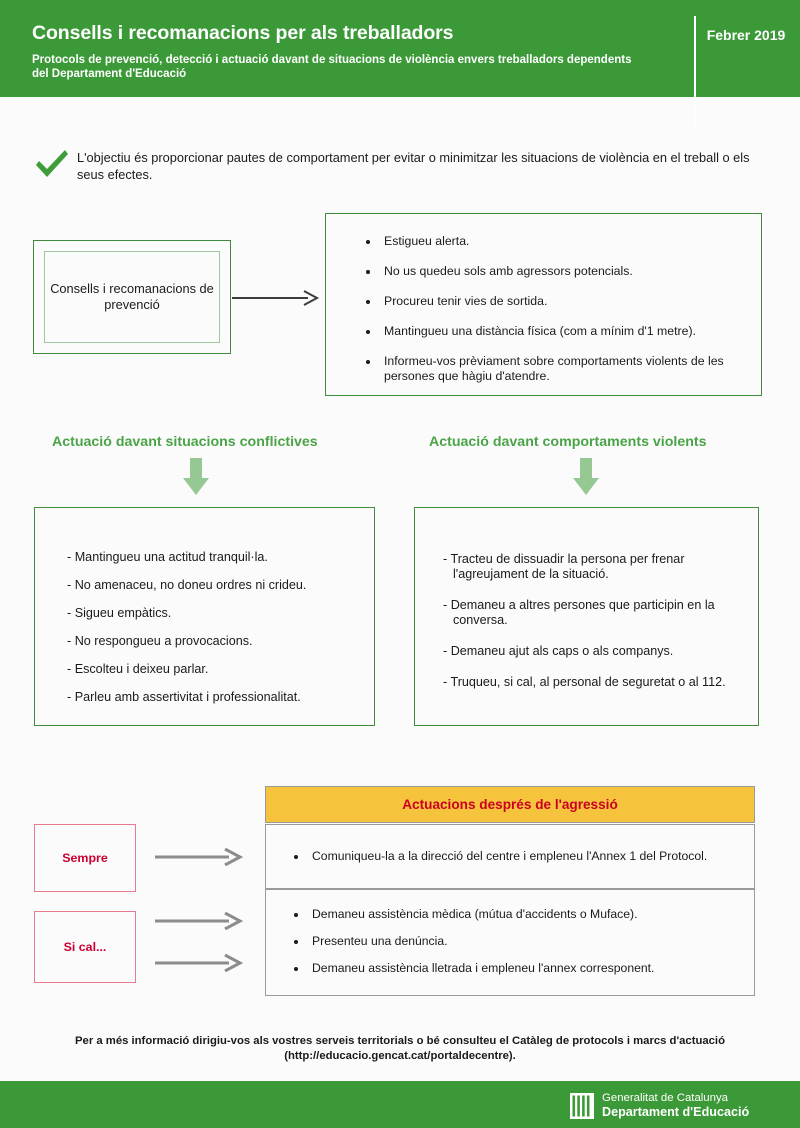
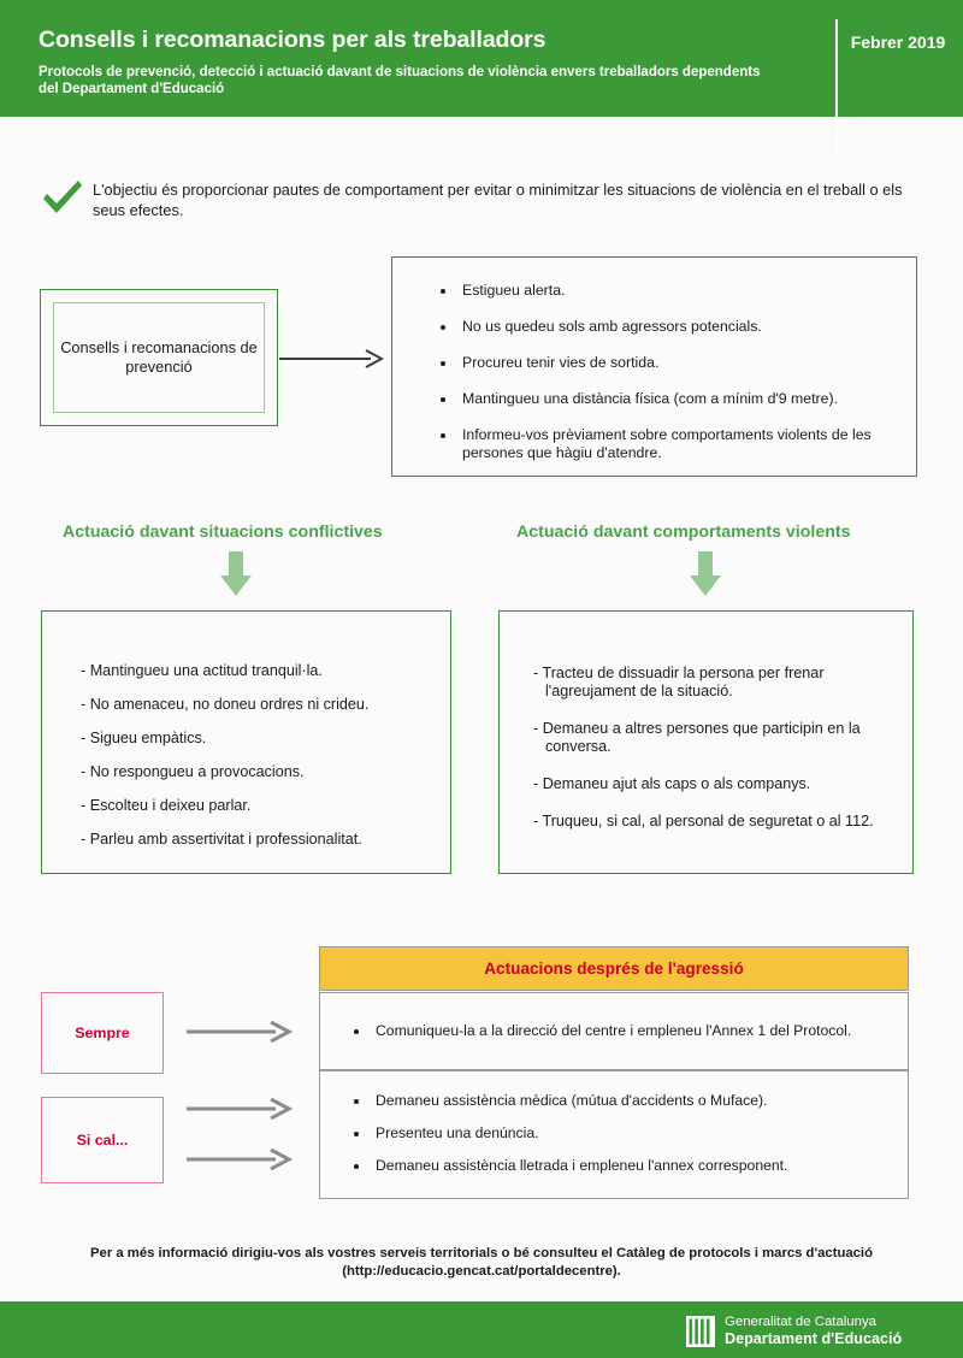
  Consells i recomanacions per als treballadors
  Protocols de prevenció, detecció i actuació davant de situacions de violència envers treballadors dependents del Departament d'Educació
  Febrer 2019
  L'objectiu és proporcionar pautes de comportament per evitar o minimitzar les situacions de violència en el treball o els seus efectes.
  Consells i recomanacions de prevenció
  Estigueu alerta.
  No us quedeu sols amb agressors potencials.
  Procureu tenir vies de sortida.
- Mantingueu una distància física (com a mínim d'1 metre).
+ Mantingueu una distància física (com a mínim d'9 metre).
  Informeu-vos prèviament sobre comportaments violents de les persones que hàgiu d'atendre.
  Actuació davant situacions conflictives
  Actuació davant comportaments violents
  - Mantingueu una actitud tranquil·la.
  - No amenaceu, no doneu ordres ni crideu.
  - Sigueu empàtics.
  - No respongueu a provocacions.
  - Escolteu i deixeu parlar.
  - Parleu amb assertivitat i professionalitat.
  - Tracteu de dissuadir la persona per frenar l'agreujament de la situació.
  - Demaneu a altres persones que participin en la conversa.
  - Demaneu ajut als caps o als companys.
  - Truqueu, si cal, al personal de seguretat o al 112.
  Actuacions després de l'agressió
  Comuniqueu-la a la direcció del centre i empleneu l'Annex 1 del Protocol.
  Demaneu assistència mèdica (mútua d'accidents o Muface).
  Presenteu una denúncia.
  Demaneu assistència lletrada i empleneu l'annex corresponent.
  Sempre
  Si cal...
  Per a més informació dirigiu-vos als vostres serveis territorials o bé consulteu el Catàleg de protocols i marcs d'actuació (http://educacio.gencat.cat/portaldecentre).
  Generalitat de Catalunya
  Departament d'Educació
